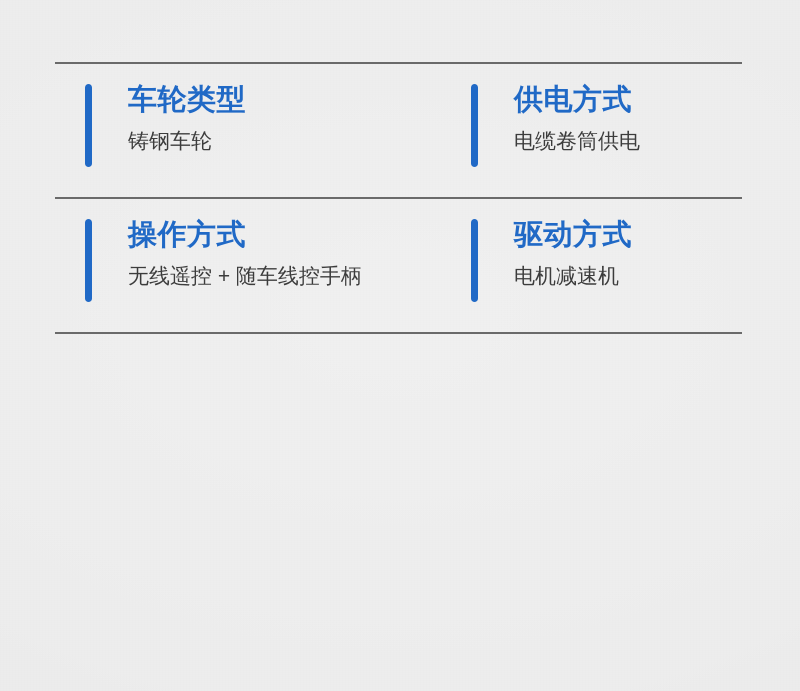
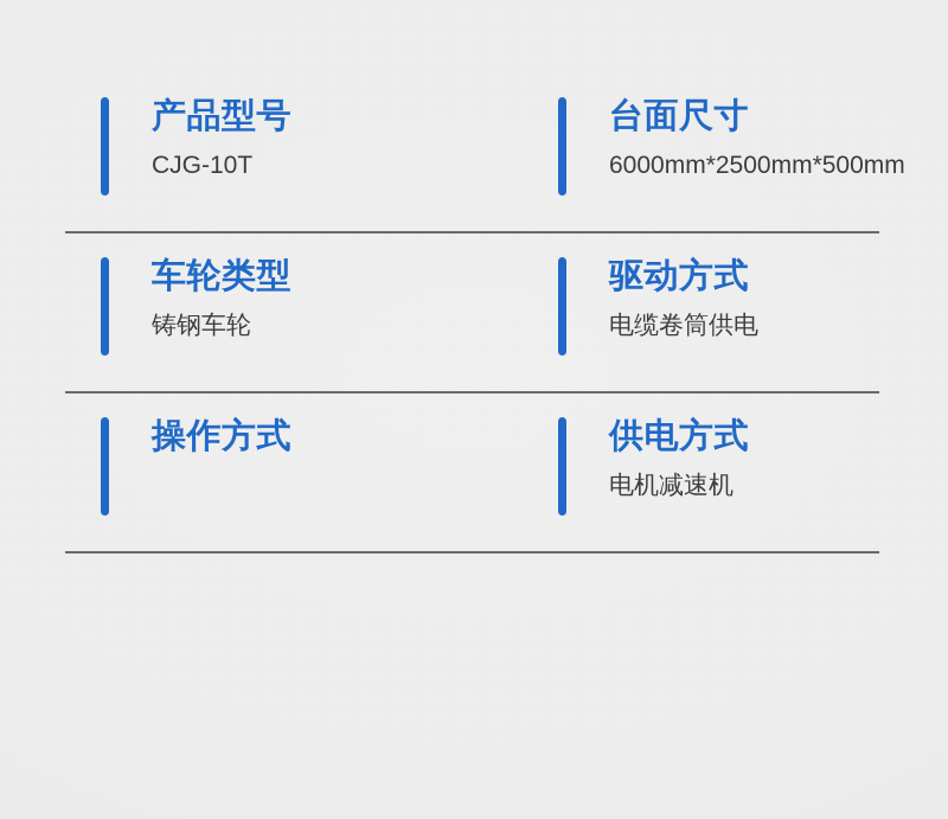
+ 产品型号
+ CJG-10T
+ 台面尺寸
+ 6000mm*2500mm*500mm
  车轮类型
  铸钢车轮
- 供电方式
+ 驱动方式
  电缆卷筒供电
  操作方式
- 无线遥控 + 随车线控手柄
- 驱动方式
+ 供电方式
  电机减速机
